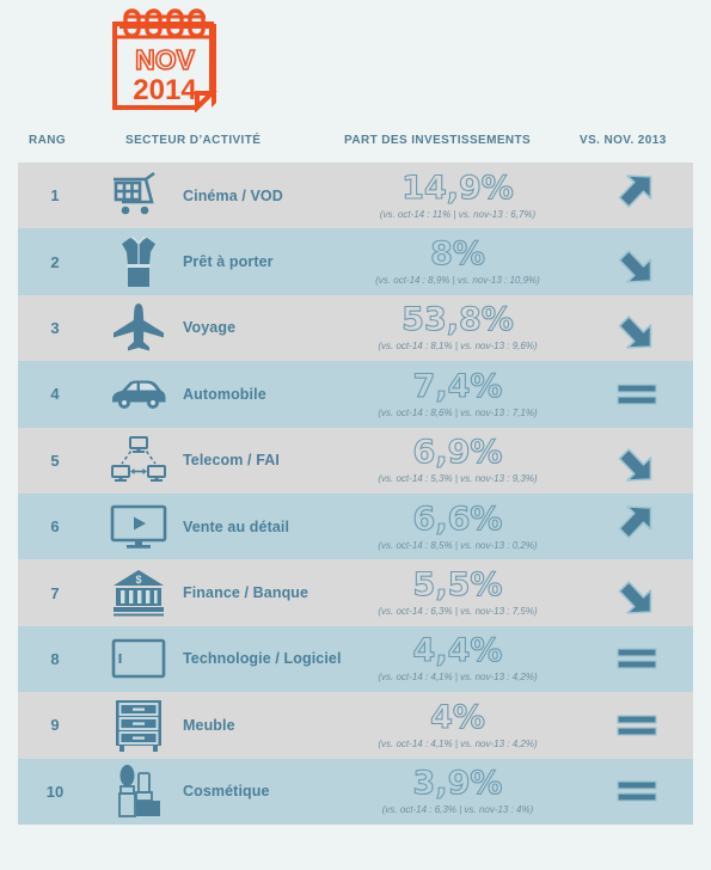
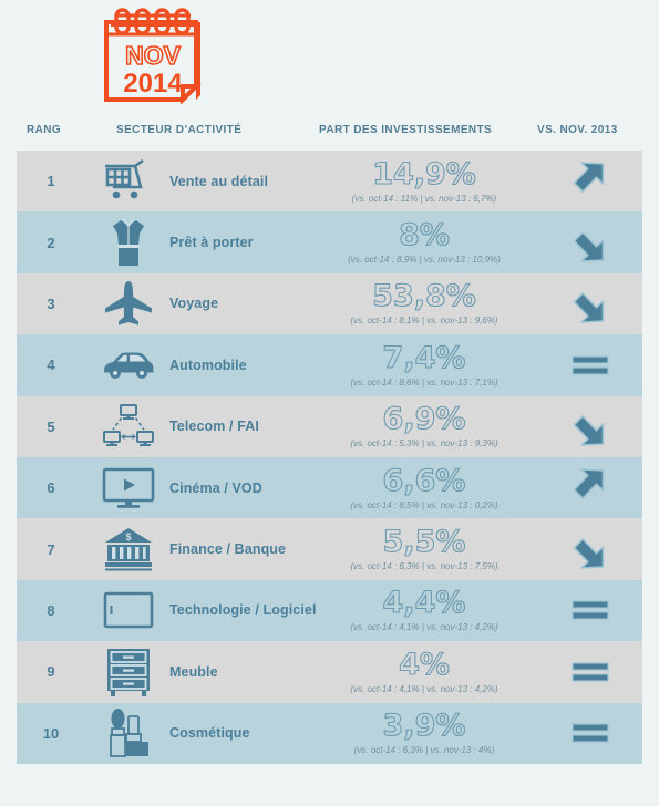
  NOV
  2014
  RANG
  SECTEUR D’ACTIVITÉ
  PART DES INVESTISSEMENTS
  VS. NOV. 2013
  1
- Cinéma / VOD
+ Vente au détail
  14,9%
  (vs. oct-14 : 11% | vs. nov-13 : 6,7%)
  2
  Prêt à porter
  8%
  (vs. oct-14 : 8,9% | vs. nov-13 : 10,9%)
  3
  Voyage
  53,8%
  (vs. oct-14 : 8,1% | vs. nov-13 : 9,6%)
  4
  Automobile
  7,4%
  (vs. oct-14 : 8,6% | vs. nov-13 : 7,1%)
  5
  Telecom / FAI
  6,9%
  (vs. oct-14 : 5,3% | vs. nov-13 : 9,3%)
  6
- Vente au détail
+ Cinéma / VOD
  6,6%
  (vs. oct-14 : 8,5% | vs. nov-13 : 0,2%)
  7
  $
  Finance / Banque
  5,5%
  (vs. oct-14 : 6,3% | vs. nov-13 : 7,5%)
  8
  Technologie / Logiciel
  4,4%
  (vs. oct-14 : 4,1% | vs. nov-13 : 4,2%)
  9
  Meuble
  4%
  (vs. oct-14 : 4,1% | vs. nov-13 : 4,2%)
  10
  Cosmétique
  3,9%
  (vs. oct-14 : 6,3% | vs. nov-13 : 4%)
